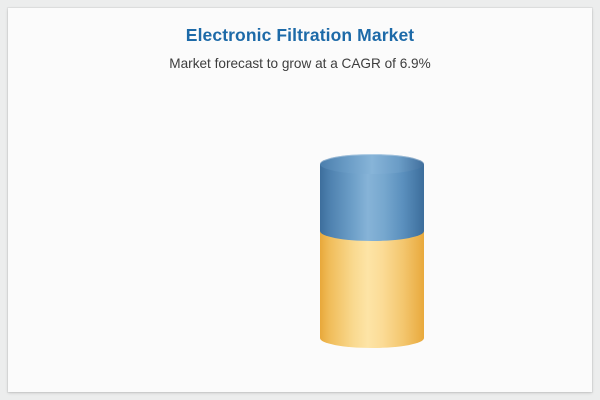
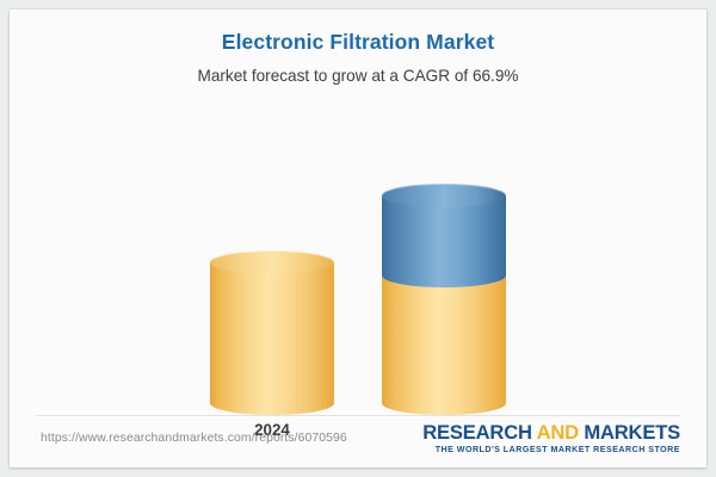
  Electronic Filtration Market
- Market forecast to grow at a CAGR of 6.9%
+ Market forecast to grow at a CAGR of 66.9%
+ 2024
+ https://www.researchandmarkets.com/reports/6070596
+ RESEARCH AND MARKETS
+ THE WORLD'S LARGEST MARKET RESEARCH STORE
